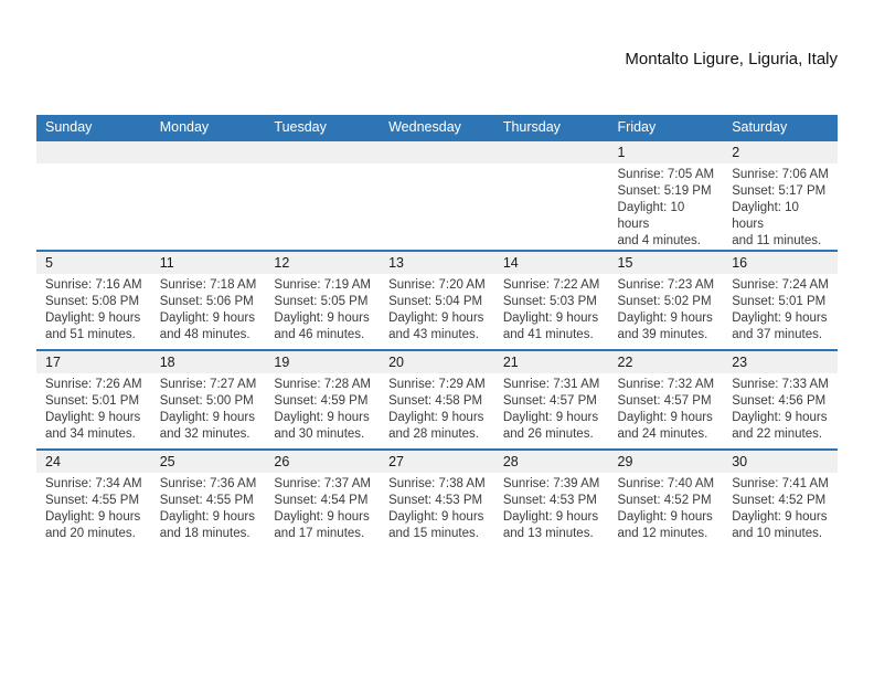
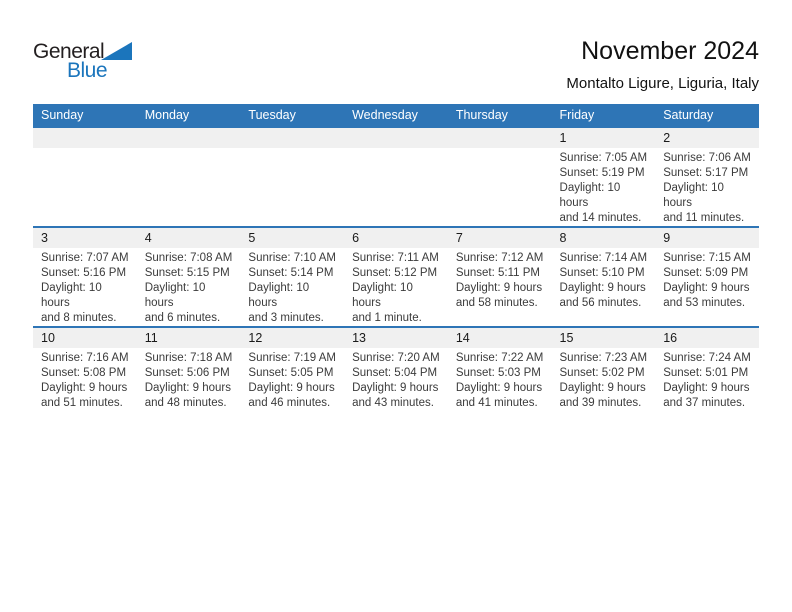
+ General
+ Blue
+ November 2024
  Montalto Ligure, Liguria, Italy
  Sunday	Monday	Tuesday	Wednesday	Thursday	Friday	Saturday
- 					1Sunrise: 7:05 AMSunset: 5:19 PMDaylight: 10 hoursand 4 minutes.	2Sunrise: 7:06 AMSunset: 5:17 PMDaylight: 10 hoursand 11 minutes.
+ 					1Sunrise: 7:05 AMSunset: 5:19 PMDaylight: 10 hoursand 14 minutes.	2Sunrise: 7:06 AMSunset: 5:17 PMDaylight: 10 hoursand 11 minutes.
+ 3Sunrise: 7:07 AMSunset: 5:16 PMDaylight: 10 hoursand 8 minutes.	4Sunrise: 7:08 AMSunset: 5:15 PMDaylight: 10 hoursand 6 minutes.	5Sunrise: 7:10 AMSunset: 5:14 PMDaylight: 10 hoursand 3 minutes.	6Sunrise: 7:11 AMSunset: 5:12 PMDaylight: 10 hoursand 1 minute.	7Sunrise: 7:12 AMSunset: 5:11 PMDaylight: 9 hoursand 58 minutes.	8Sunrise: 7:14 AMSunset: 5:10 PMDaylight: 9 hoursand 56 minutes.	9Sunrise: 7:15 AMSunset: 5:09 PMDaylight: 9 hoursand 53 minutes.
- 5Sunrise: 7:16 AMSunset: 5:08 PMDaylight: 9 hoursand 51 minutes.	11Sunrise: 7:18 AMSunset: 5:06 PMDaylight: 9 hoursand 48 minutes.	12Sunrise: 7:19 AMSunset: 5:05 PMDaylight: 9 hoursand 46 minutes.	13Sunrise: 7:20 AMSunset: 5:04 PMDaylight: 9 hoursand 43 minutes.	14Sunrise: 7:22 AMSunset: 5:03 PMDaylight: 9 hoursand 41 minutes.	15Sunrise: 7:23 AMSunset: 5:02 PMDaylight: 9 hoursand 39 minutes.	16Sunrise: 7:24 AMSunset: 5:01 PMDaylight: 9 hoursand 37 minutes.
+ 10Sunrise: 7:16 AMSunset: 5:08 PMDaylight: 9 hoursand 51 minutes.	11Sunrise: 7:18 AMSunset: 5:06 PMDaylight: 9 hoursand 48 minutes.	12Sunrise: 7:19 AMSunset: 5:05 PMDaylight: 9 hoursand 46 minutes.	13Sunrise: 7:20 AMSunset: 5:04 PMDaylight: 9 hoursand 43 minutes.	14Sunrise: 7:22 AMSunset: 5:03 PMDaylight: 9 hoursand 41 minutes.	15Sunrise: 7:23 AMSunset: 5:02 PMDaylight: 9 hoursand 39 minutes.	16Sunrise: 7:24 AMSunset: 5:01 PMDaylight: 9 hoursand 37 minutes.
- 17Sunrise: 7:26 AMSunset: 5:01 PMDaylight: 9 hoursand 34 minutes.	18Sunrise: 7:27 AMSunset: 5:00 PMDaylight: 9 hoursand 32 minutes.	19Sunrise: 7:28 AMSunset: 4:59 PMDaylight: 9 hoursand 30 minutes.	20Sunrise: 7:29 AMSunset: 4:58 PMDaylight: 9 hoursand 28 minutes.	21Sunrise: 7:31 AMSunset: 4:57 PMDaylight: 9 hoursand 26 minutes.	22Sunrise: 7:32 AMSunset: 4:57 PMDaylight: 9 hoursand 24 minutes.	23Sunrise: 7:33 AMSunset: 4:56 PMDaylight: 9 hoursand 22 minutes.
- 24Sunrise: 7:34 AMSunset: 4:55 PMDaylight: 9 hoursand 20 minutes.	25Sunrise: 7:36 AMSunset: 4:55 PMDaylight: 9 hoursand 18 minutes.	26Sunrise: 7:37 AMSunset: 4:54 PMDaylight: 9 hoursand 17 minutes.	27Sunrise: 7:38 AMSunset: 4:53 PMDaylight: 9 hoursand 15 minutes.	28Sunrise: 7:39 AMSunset: 4:53 PMDaylight: 9 hoursand 13 minutes.	29Sunrise: 7:40 AMSunset: 4:52 PMDaylight: 9 hoursand 12 minutes.	30Sunrise: 7:41 AMSunset: 4:52 PMDaylight: 9 hoursand 10 minutes.
